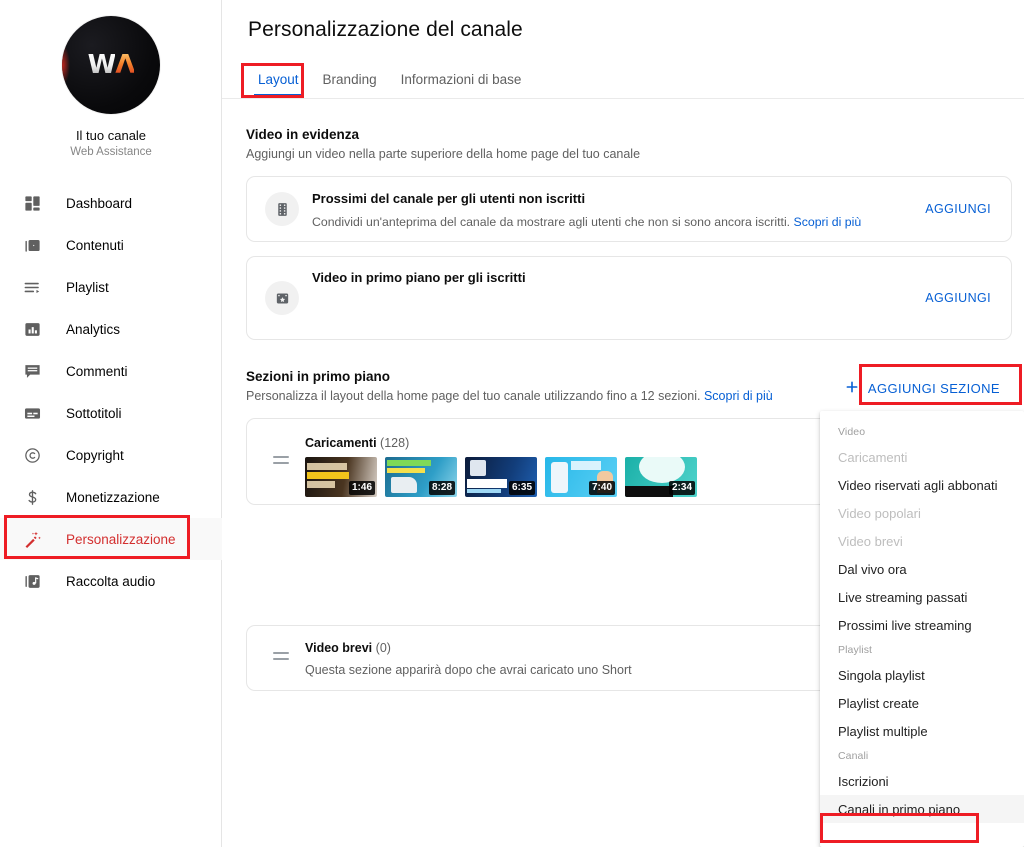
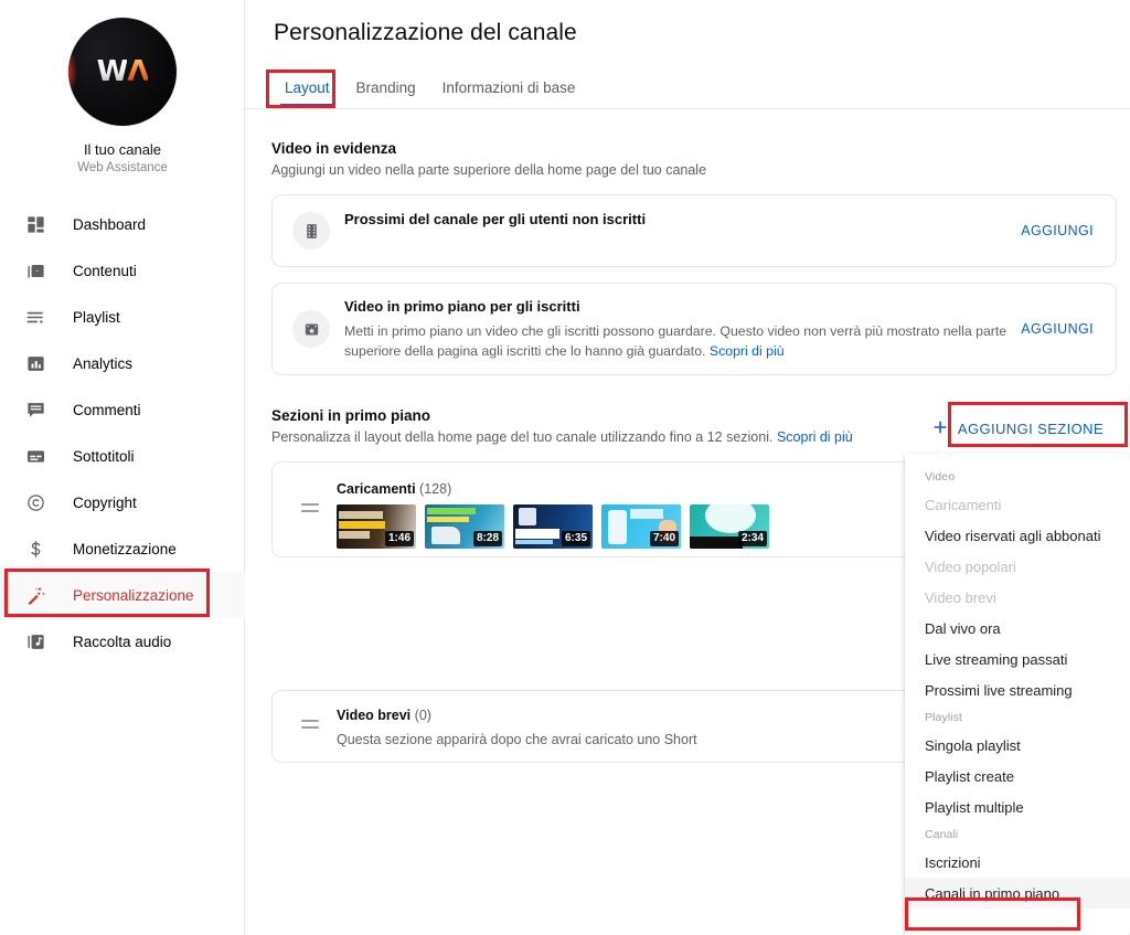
  WΛ
  Il tuo canale
  Web Assistance
  Dashboard
  Contenuti
  Playlist
  Analytics
  Commenti
  Sottotitoli
  Copyright
  Monetizzazione
  Personalizzazione
  Raccolta audio
  Personalizzazione del canale
  Layout
  Branding
  Informazioni di base
  Video in evidenza
  Aggiungi un video nella parte superiore della home page del tuo canale
  Prossimi del canale per gli utenti non iscritti
- Condividi un'anteprima del canale da mostrare agli utenti che non si sono ancora iscritti. Scopri di più
  AGGIUNGI
  Video in primo piano per gli iscritti
+ Metti in primo piano un video che gli iscritti possono guardare. Questo video non verrà più mostrato nella parte superiore della pagina agli iscritti che lo hanno già guardato. Scopri di più
  AGGIUNGI
  Sezioni in primo piano
  Personalizza il layout della home page del tuo canale utilizzando fino a 12 sezioni. Scopri di più
  AGGIUNGI SEZIONE
  Caricamenti (128)
  1:46
  8:28
  6:35
  7:40
  2:34
  Video brevi (0)
  Questa sezione apparirà dopo che avrai caricato uno Short
  Video
  Caricamenti
  Video riservati agli abbonati
  Video popolari
  Video brevi
  Dal vivo ora
  Live streaming passati
  Prossimi live streaming
  Playlist
  Singola playlist
  Playlist create
  Playlist multiple
  Canali
  Iscrizioni
  Canali in primo piano
